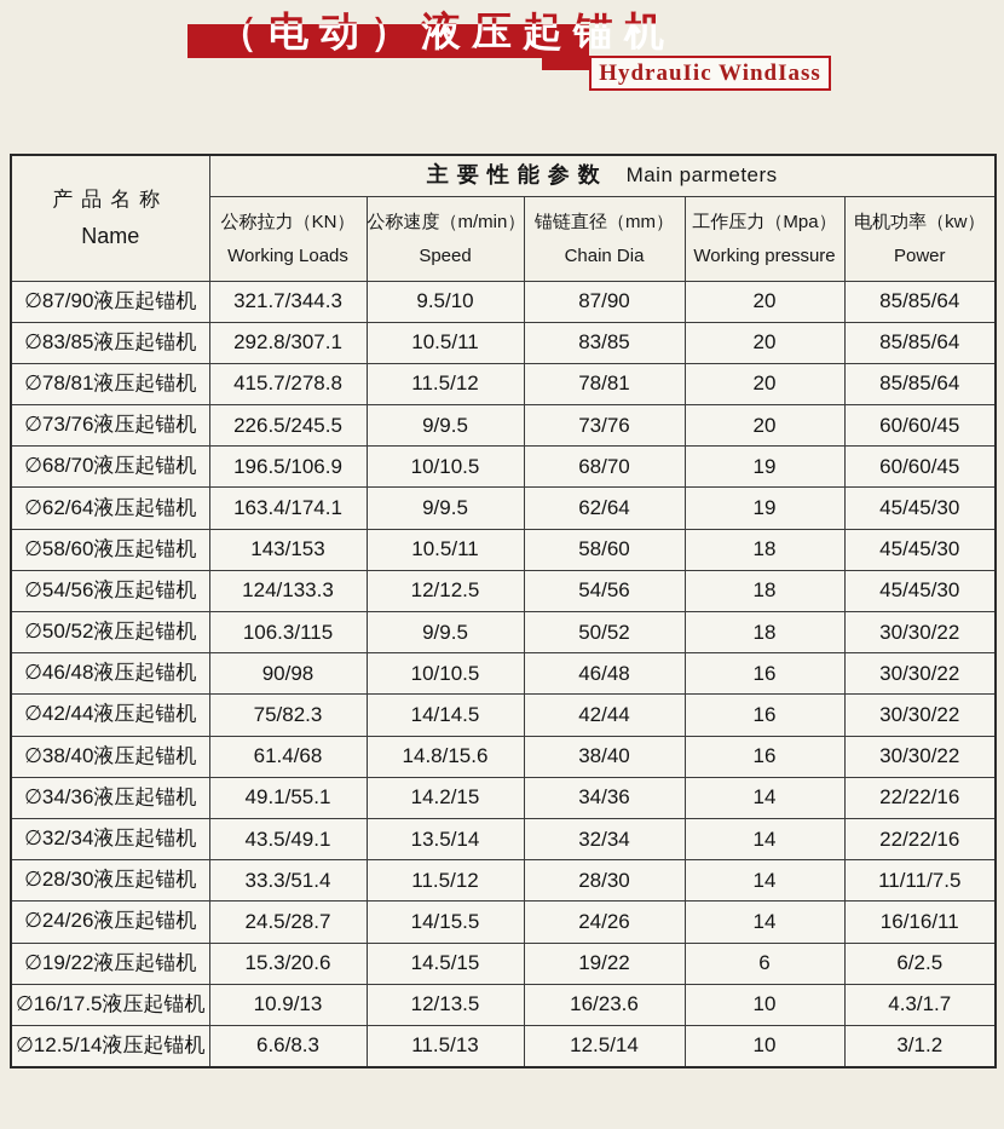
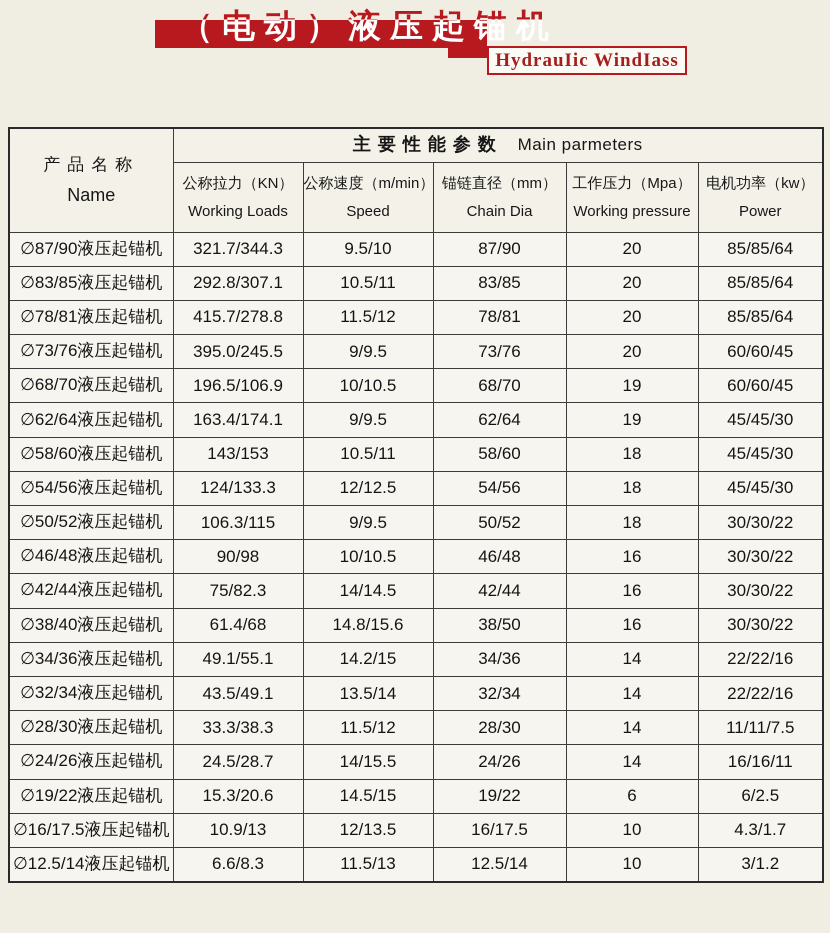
  （电动）液压起锚机
  HydrauIic WindIass
  产品名称 Name	主要性能参数 Main parmeters
  公称拉力（KN） Working Loads	公称速度（m/min） Speed	锚链直径（mm） Chain Dia	工作压力（Mpa） Working pressure	电机功率（kw） Power
  ∅87/90液压起锚机	321.7/344.3	9.5/10	87/90	20	85/85/64
  ∅83/85液压起锚机	292.8/307.1	10.5/11	83/85	20	85/85/64
  ∅78/81液压起锚机	415.7/278.8	11.5/12	78/81	20	85/85/64
- ∅73/76液压起锚机	226.5/245.5	9/9.5	73/76	20	60/60/45
+ ∅73/76液压起锚机	395.0/245.5	9/9.5	73/76	20	60/60/45
  ∅68/70液压起锚机	196.5/106.9	10/10.5	68/70	19	60/60/45
  ∅62/64液压起锚机	163.4/174.1	9/9.5	62/64	19	45/45/30
  ∅58/60液压起锚机	143/153	10.5/11	58/60	18	45/45/30
  ∅54/56液压起锚机	124/133.3	12/12.5	54/56	18	45/45/30
  ∅50/52液压起锚机	106.3/115	9/9.5	50/52	18	30/30/22
  ∅46/48液压起锚机	90/98	10/10.5	46/48	16	30/30/22
  ∅42/44液压起锚机	75/82.3	14/14.5	42/44	16	30/30/22
- ∅38/40液压起锚机	61.4/68	14.8/15.6	38/40	16	30/30/22
+ ∅38/40液压起锚机	61.4/68	14.8/15.6	38/50	16	30/30/22
  ∅34/36液压起锚机	49.1/55.1	14.2/15	34/36	14	22/22/16
  ∅32/34液压起锚机	43.5/49.1	13.5/14	32/34	14	22/22/16
- ∅28/30液压起锚机	33.3/51.4	11.5/12	28/30	14	11/11/7.5
+ ∅28/30液压起锚机	33.3/38.3	11.5/12	28/30	14	11/11/7.5
  ∅24/26液压起锚机	24.5/28.7	14/15.5	24/26	14	16/16/11
  ∅19/22液压起锚机	15.3/20.6	14.5/15	19/22	6	6/2.5
- ∅16/17.5液压起锚机	10.9/13	12/13.5	16/23.6	10	4.3/1.7
+ ∅16/17.5液压起锚机	10.9/13	12/13.5	16/17.5	10	4.3/1.7
  ∅12.5/14液压起锚机	6.6/8.3	11.5/13	12.5/14	10	3/1.2
